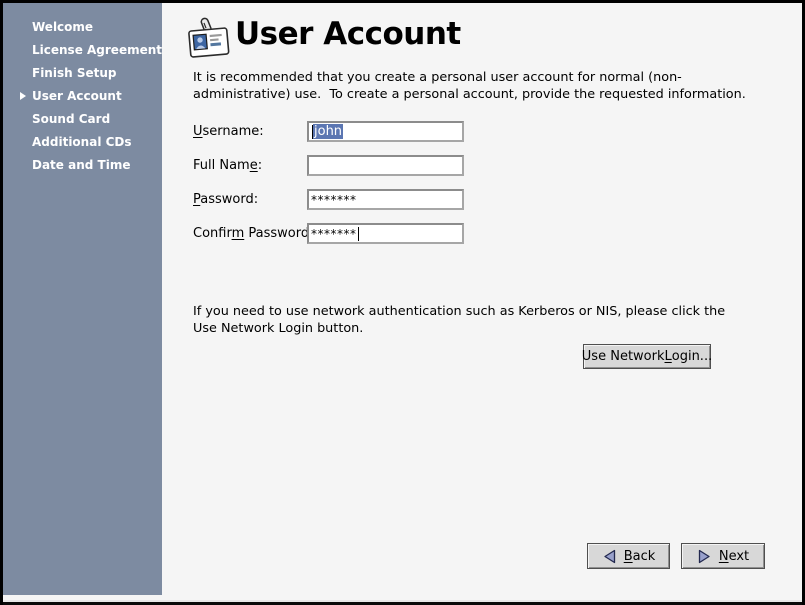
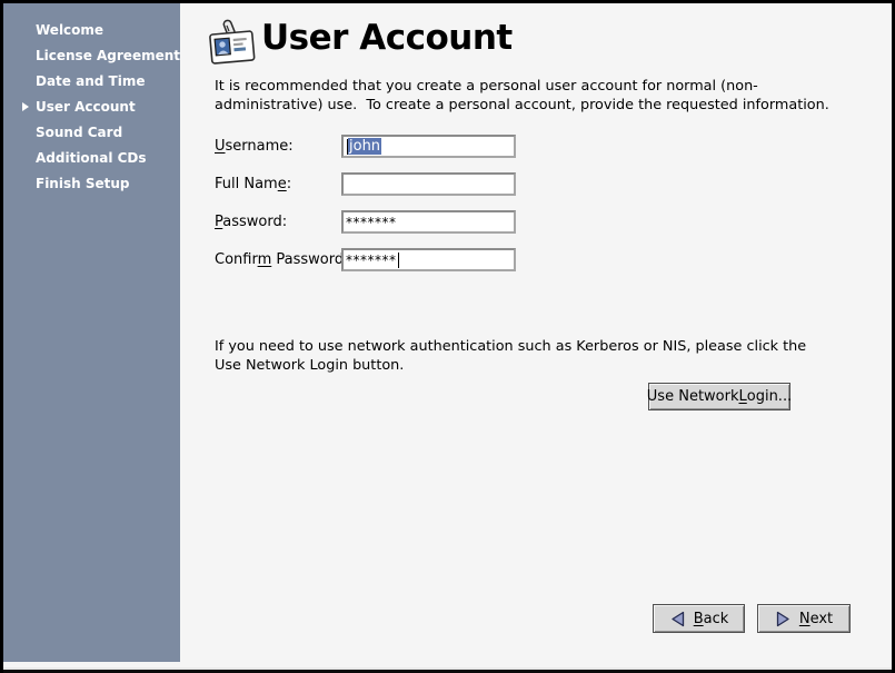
  Welcome
  License Agreement
- Finish Setup
+ Date and Time
  User Account
  Sound Card
  Additional CDs
- Date and Time
+ Finish Setup
  User Account
  It is recommended that you create a personal user account for normal (non-
  administrative) use. To create a personal account, provide the requested information.
  Username:
  john
  Full Name:
  Password:
  *******
  Confirm Password
  *******
  If you need to use network authentication such as Kerberos or NIS, please click the
  Use Network Login button.
  Use Network
  L
  ogin...
  Back
  Next
